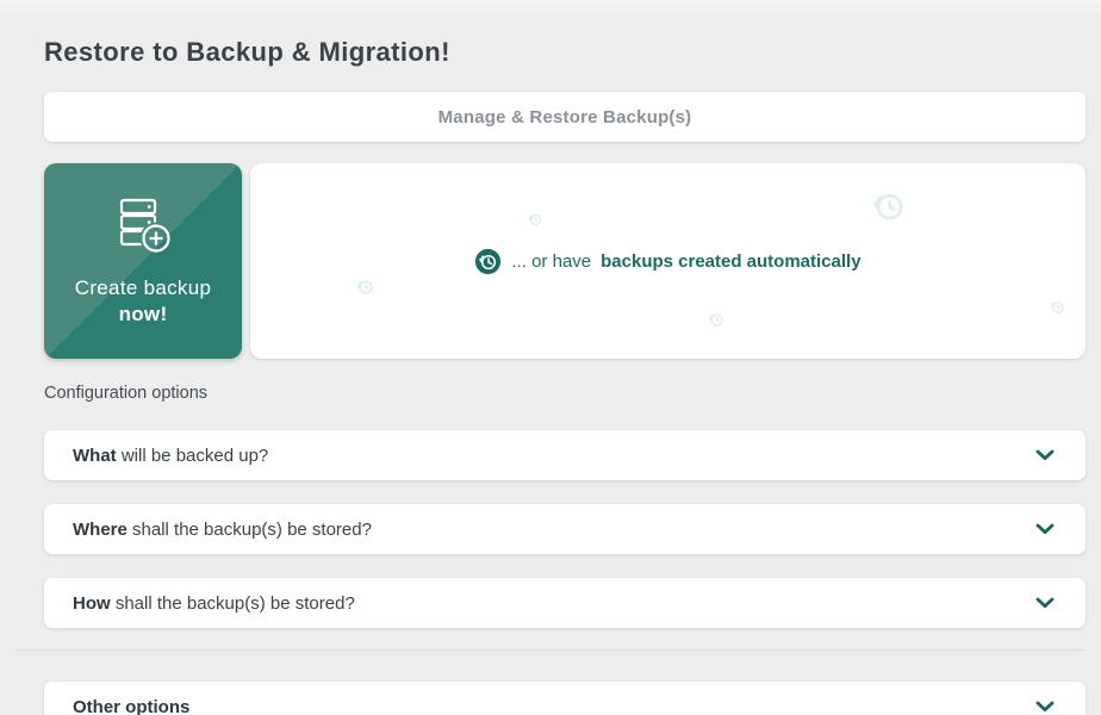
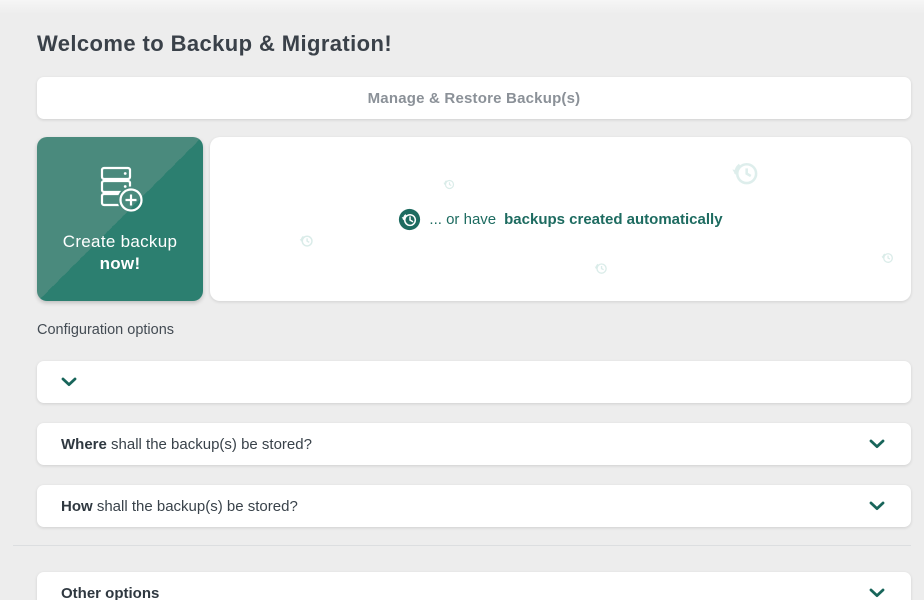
- Restore to Backup & Migration!
+ Welcome to Backup & Migration!
  Manage & Restore Backup(s)
  Create backup
  now!
  ... or have
  backups created automatically
  Configuration options
- What will be backed up?
  Where shall the backup(s) be stored?
  How shall the backup(s) be stored?
  Other options
